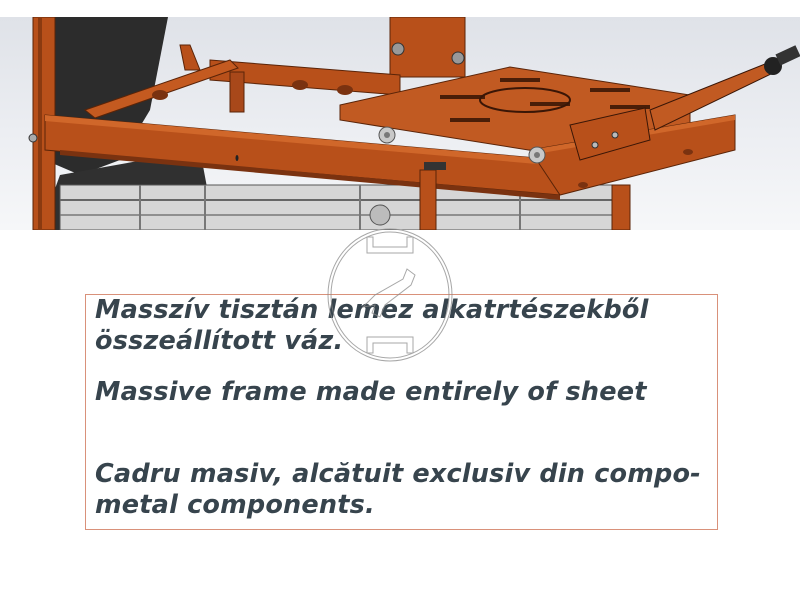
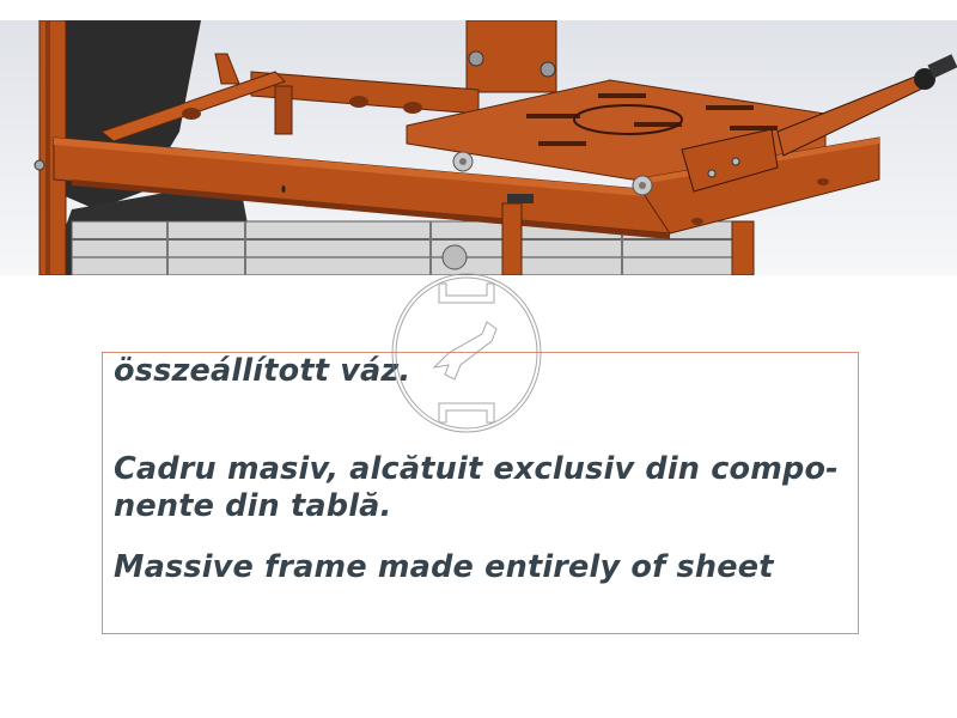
- Masszív tisztán lemez alkatrtészekből
  összeállított váz.
- Massive frame made entirely of sheet
+ Cadru masiv, alcătuit exclusiv din compo-
+ nente din tablă.
- Cadru masiv, alcătuit exclusiv din compo-
+ Massive frame made entirely of sheet
- metal components.
